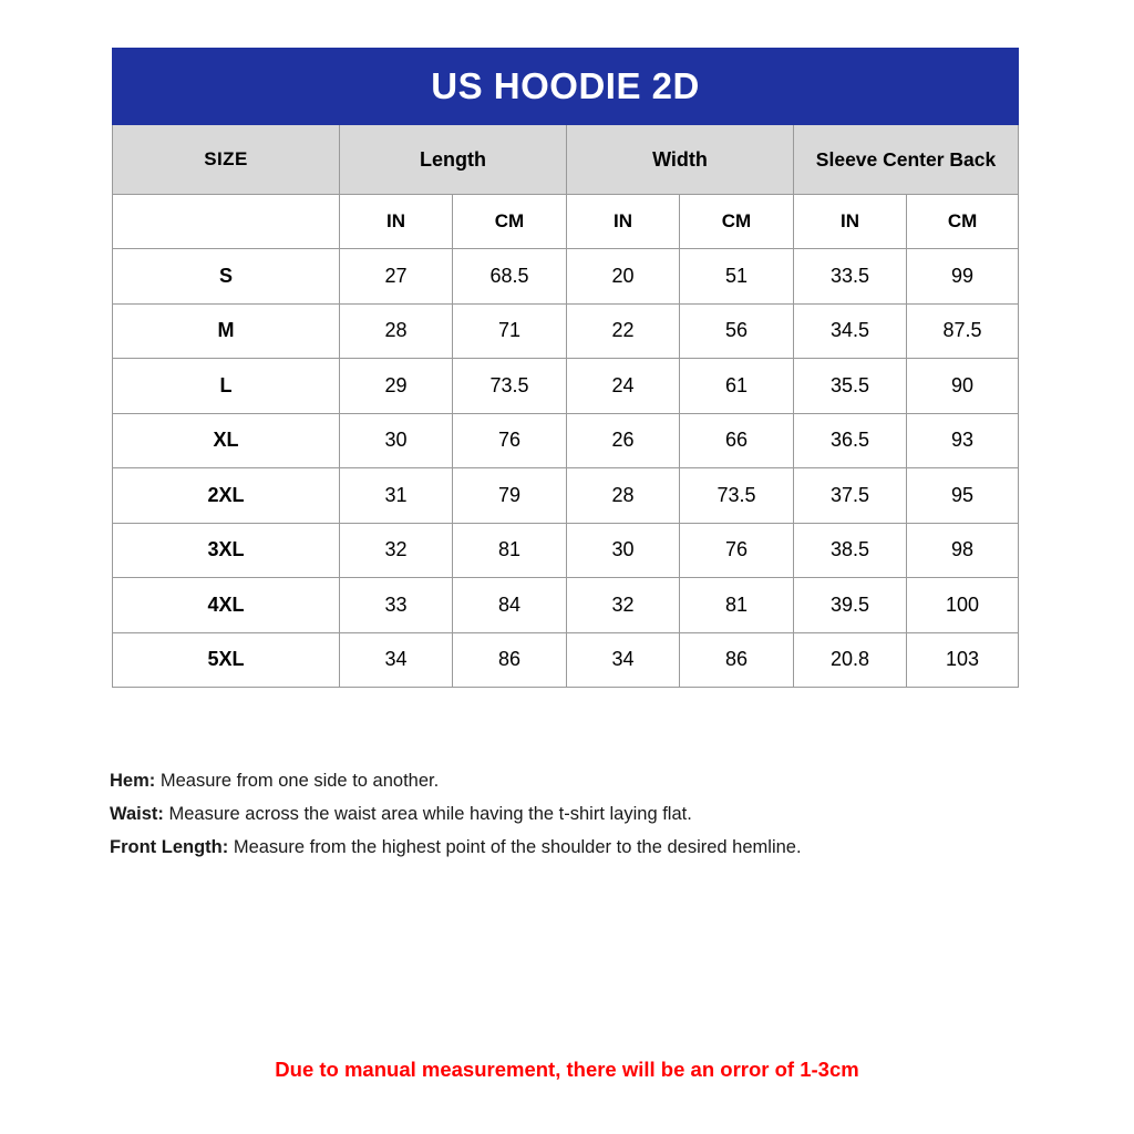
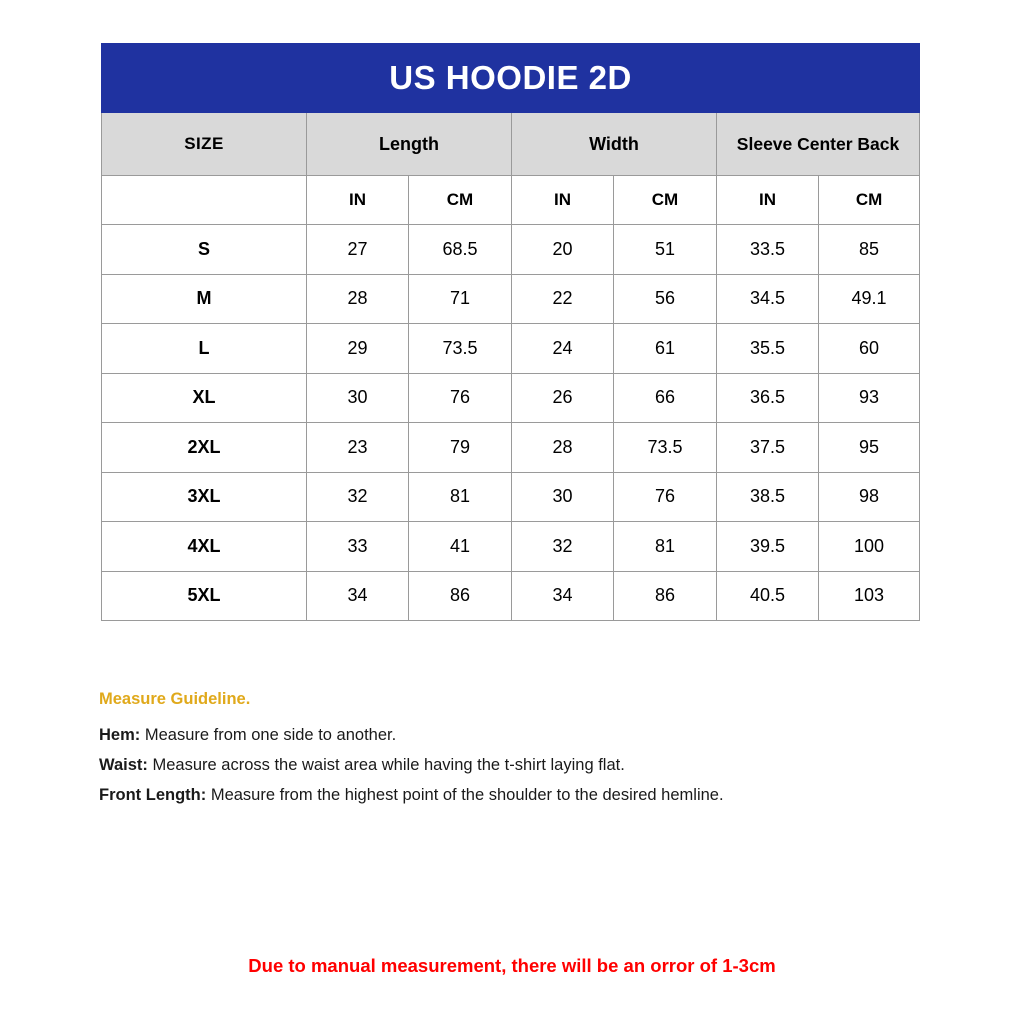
  US HOODIE 2D
  SIZE	Length	Width	Sleeve Center Back
  	IN	CM	IN	CM	IN	CM
- S	27	68.5	20	51	33.5	99
+ S	27	68.5	20	51	33.5	85
- M	28	71	22	56	34.5	87.5
+ M	28	71	22	56	34.5	49.1
- L	29	73.5	24	61	35.5	90
+ L	29	73.5	24	61	35.5	60
  XL	30	76	26	66	36.5	93
- 2XL	31	79	28	73.5	37.5	95
+ 2XL	23	79	28	73.5	37.5	95
  3XL	32	81	30	76	38.5	98
- 4XL	33	84	32	81	39.5	100
+ 4XL	33	41	32	81	39.5	100
- 5XL	34	86	34	86	20.8	103
+ 5XL	34	86	34	86	40.5	103
+ Measure Guideline.
  Hem: Measure from one side to another.
  Waist: Measure across the waist area while having the t-shirt laying flat.
  Front Length: Measure from the highest point of the shoulder to the desired hemline.
  Due to manual measurement, there will be an orror of 1-3cm
